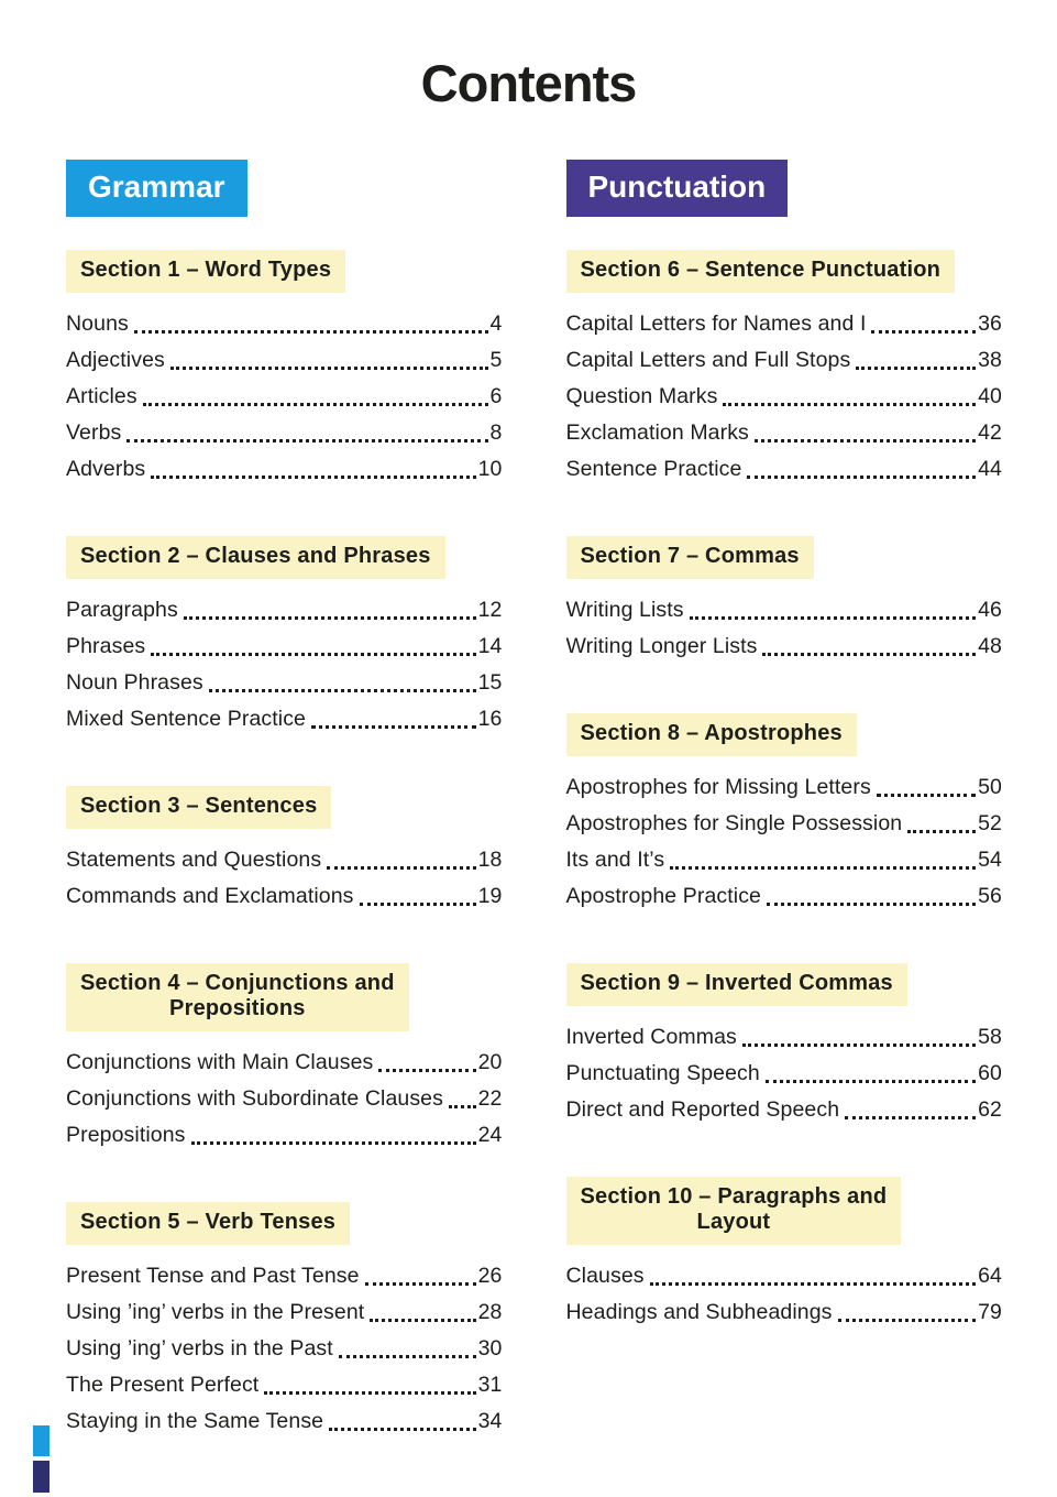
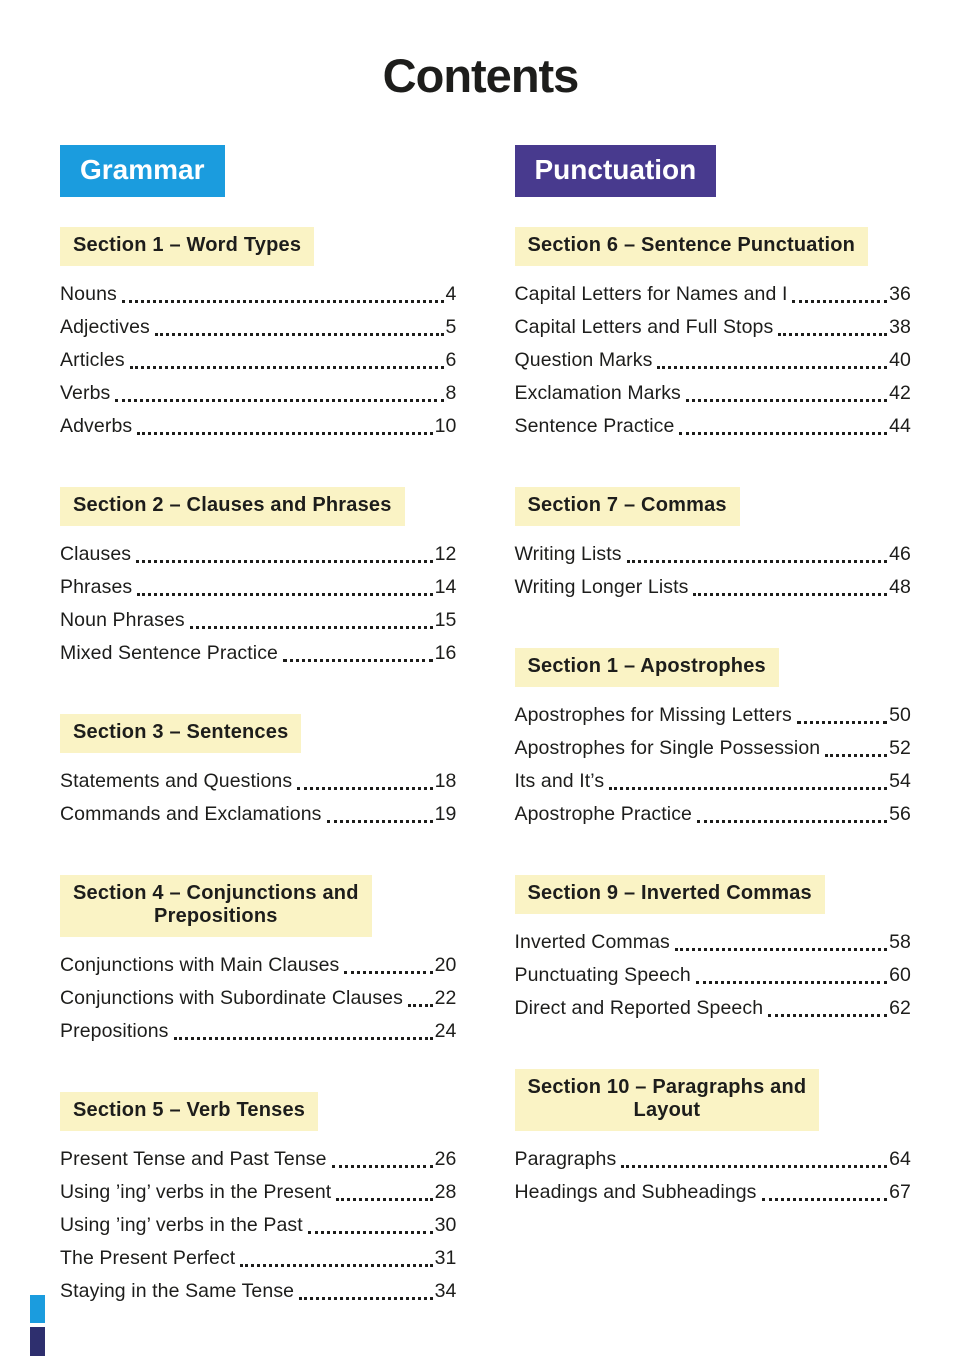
  Contents
  Grammar
  Section 1 – Word Types
  Nouns
  4
  Adjectives
  5
  Articles
  6
  Verbs
  8
  Adverbs
  10
  Section 2 – Clauses and Phrases
- Paragraphs
+ Clauses
  12
  Phrases
  14
  Noun Phrases
  15
  Mixed Sentence Practice
  16
  Section 3 – Sentences
  Statements and Questions
  18
  Commands and Exclamations
  19
  Section 4 – Conjunctions and
  Prepositions
  Conjunctions with Main Clauses
  20
  Conjunctions with Subordinate Clauses
  22
  Prepositions
  24
  Section 5 – Verb Tenses
  Present Tense and Past Tense
  26
  Using ’ing’ verbs in the Present
  28
  Using ’ing’ verbs in the Past
  30
  The Present Perfect
  31
  Staying in the Same Tense
  34
  Punctuation
  Section 6 – Sentence Punctuation
  Capital Letters for Names and I
  36
  Capital Letters and Full Stops
  38
  Question Marks
  40
  Exclamation Marks
  42
  Sentence Practice
  44
  Section 7 – Commas
  Writing Lists
  46
  Writing Longer Lists
  48
- Section 8 – Apostrophes
+ Section 1 – Apostrophes
  Apostrophes for Missing Letters
  50
  Apostrophes for Single Possession
  52
  Its and It’s
  54
  Apostrophe Practice
  56
  Section 9 – Inverted Commas
  Inverted Commas
  58
  Punctuating Speech
  60
  Direct and Reported Speech
  62
  Section 10 – Paragraphs and
  Layout
- Clauses
+ Paragraphs
  64
  Headings and Subheadings
- 79
+ 67
